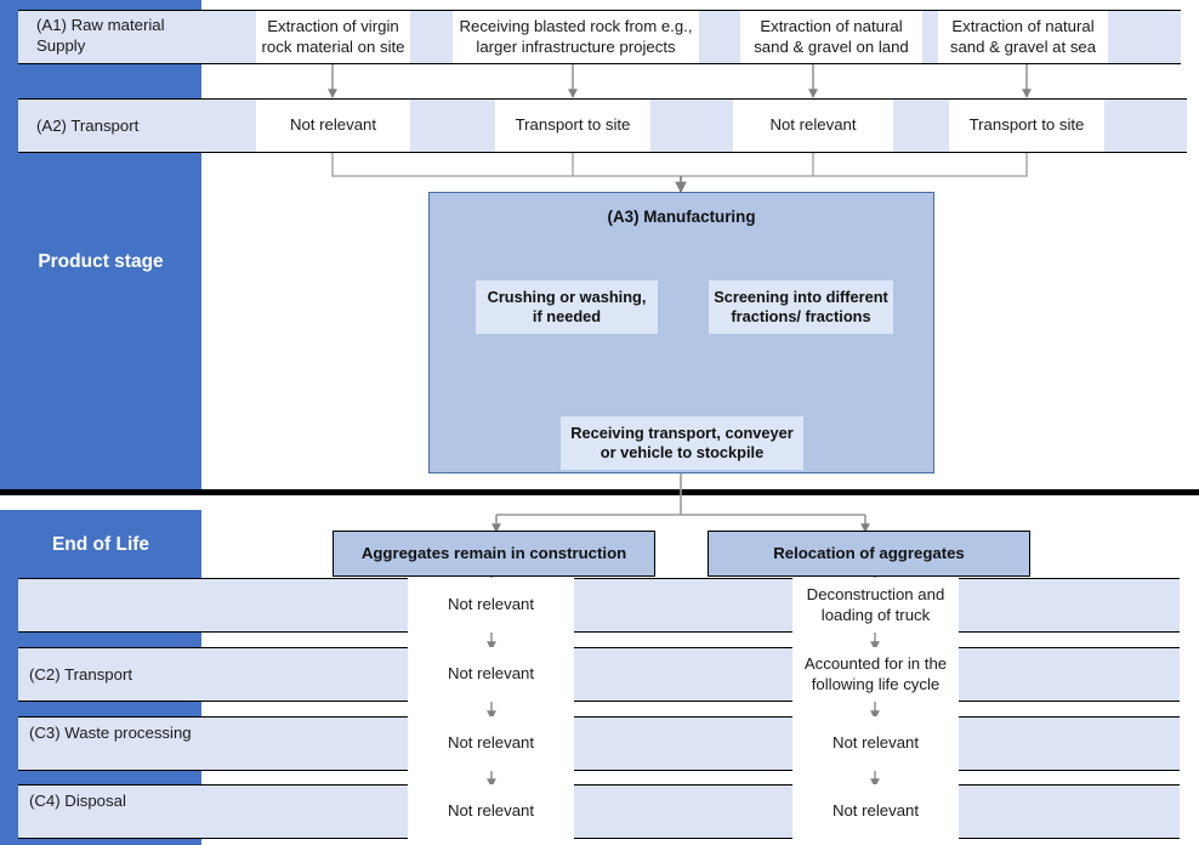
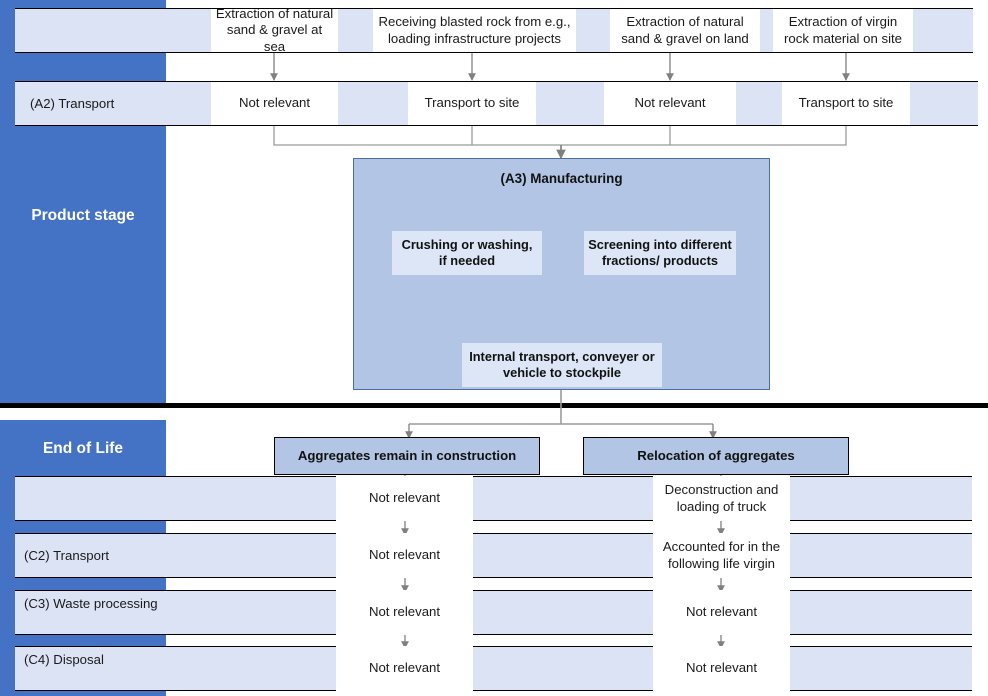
  Product stage
  End of Life
- (A1) Raw material
- Supply
- Extraction of virgin rock material on site
+ Extraction of natural sand & gravel at sea
- Receiving blasted rock from e.g., larger infrastructure projects
+ Receiving blasted rock from e.g., loading infrastructure projects
  Extraction of natural sand & gravel on land
- Extraction of natural sand & gravel at sea
+ Extraction of virgin rock material on site
  (A2) Transport
  Not relevant
  Transport to site
  Not relevant
  Transport to site
  (A3) Manufacturing
  Crushing or washing, if needed
- Screening into different fractions/ fractions
+ Screening into different fractions/ products
- Receiving transport, conveyer or vehicle to stockpile
+ Internal transport, conveyer or vehicle to stockpile
  Aggregates remain in construction
  Relocation of aggregates
  Not relevant
  Deconstruction and loading of truck
  (C2) Transport
  Not relevant
- Accounted for in the following life cycle
+ Accounted for in the following life virgin
  (C3) Waste processing
  Not relevant
  Not relevant
  (C4) Disposal
  Not relevant
  Not relevant
